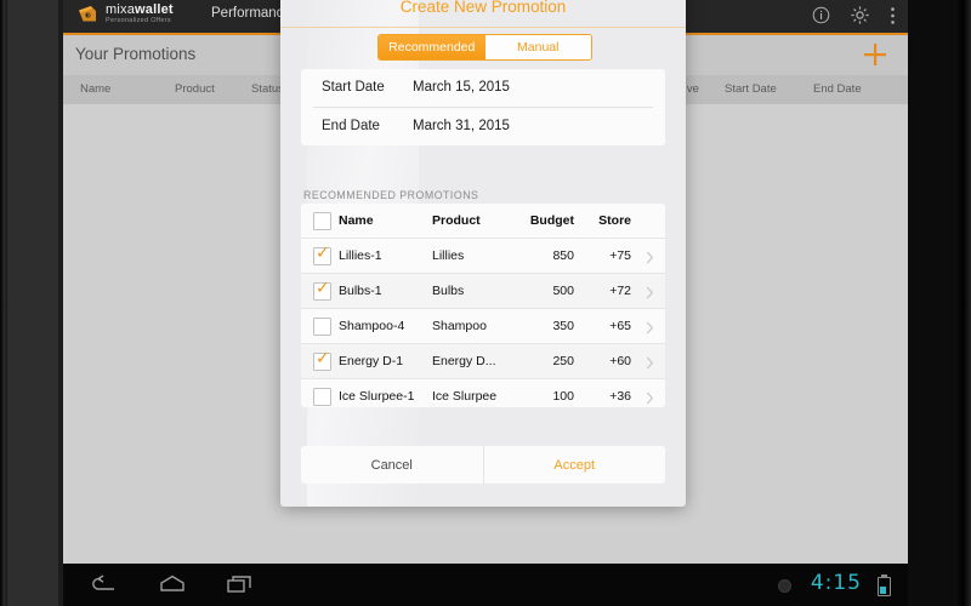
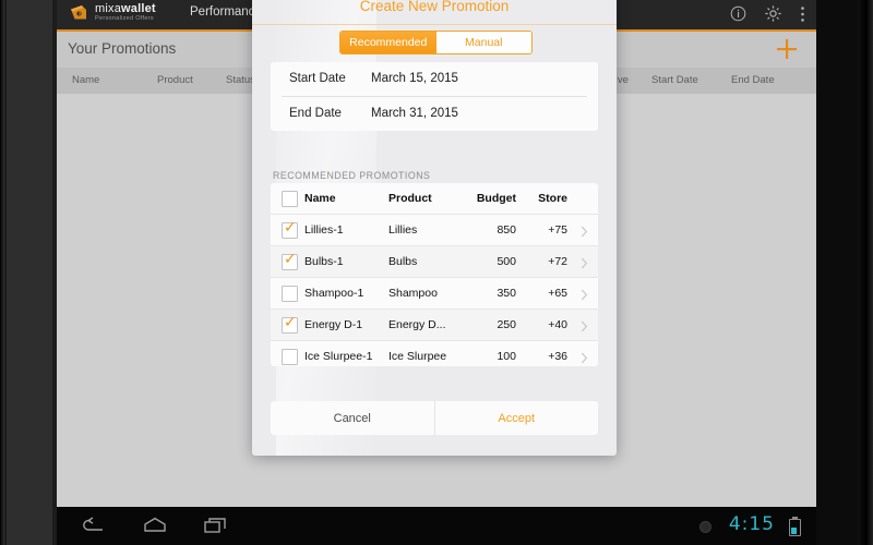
  mixawallet
  Performan
  Your Promotions
  Name
  Product
  Statu
  Start Date
  End Date
  4:15
  Create New Promotion
  Recommended
  Manual
  Start Date
  March 15, 2015
  End Date
  March 31, 2015
  RECOMMENDED PROMOTIONS
  Name
  Product
  Budget
  Store
  ✓
  Lillies-1
  Lillies
  850
  +75
  ✓
  Bulbs-1
  Bulbs
  500
  +72
- Shampoo-4
+ Shampoo-1
  Shampoo
  350
  +65
  ✓
  Energy D-1
  Energy D...
  250
- +60
+ +40
  Ice Slurpee-1
  Ice Slurpee
  100
  +36
  Cancel
  Accept
